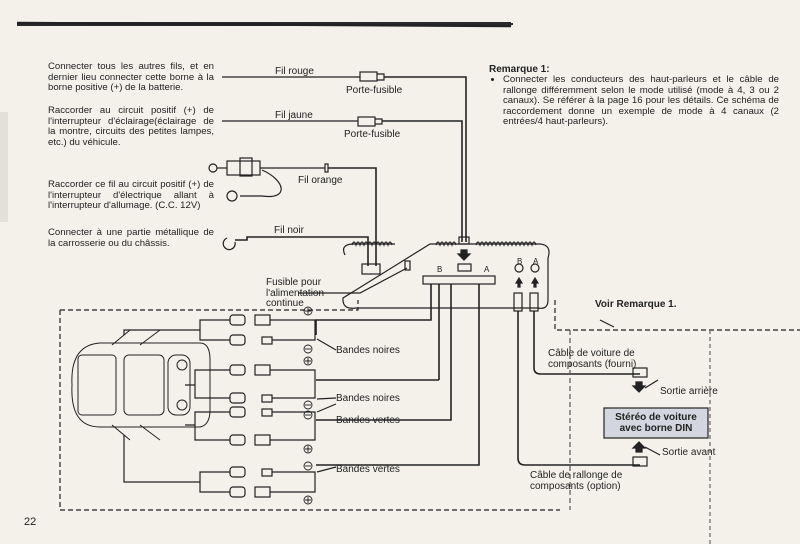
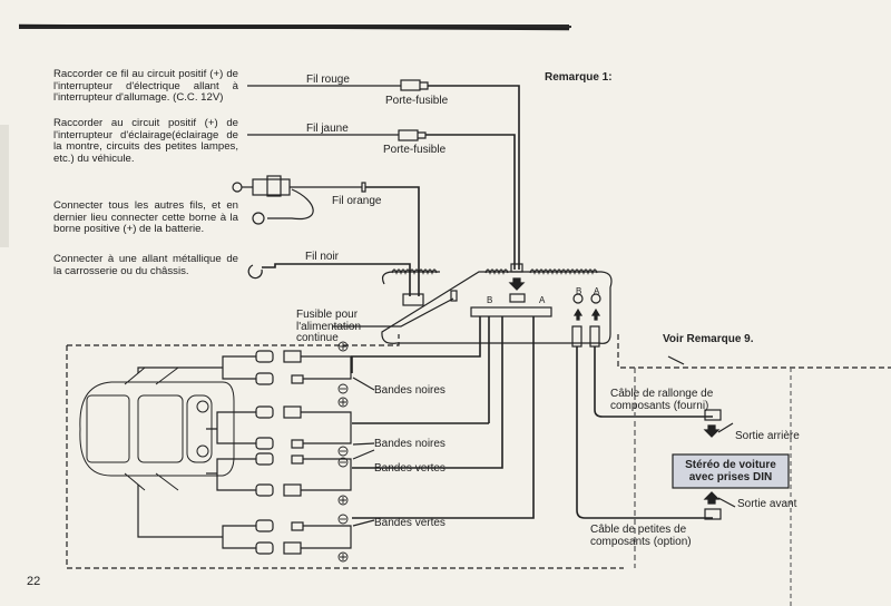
- Connecter tous les autres fils, et en dernier lieu connecter cette borne à la borne positive (+) de la batterie.
+ Raccorder ce fil au circuit positif (+) de l'interrupteur d'électrique allant à l'interrupteur d'allumage. (C.C. 12V)
  Raccorder au circuit positif (+) de l'interrupteur d'éclairage(éclairage de la montre, circuits des petites lampes, etc.) du véhicule.
- Raccorder ce fil au circuit positif (+) de l'interrupteur d'électrique allant à l'interrupteur d'allumage. (C.C. 12V)
+ Connecter tous les autres fils, et en dernier lieu connecter cette borne à la borne positive (+) de la batterie.
- Connecter à une partie métallique de la carrosserie ou du châssis.
+ Connecter à une allant métallique de la carrosserie ou du châssis.
  Fil rouge
  Porte-fusible
  Fil jaune
  Porte-fusible
  Fil orange
  Fil noir
  Fusible pour l'alimentation continue
  B
  A
  B
  A
  Remarque 1:
- Connecter les conducteurs des haut-parleurs et le câble de rallonge différemment selon le mode utilisé (mode à 4, 3 ou 2 canaux). Se référer à la page 16 pour les détails. Ce schéma de raccordement donne un exemple de mode à 4 canaux (2 entrées/4 haut-parleurs).
- Voir Remarque 1.
+ Voir Remarque 9.
  Bandes noires
  Bandes noires
  Bandes vertes
  Bandes vertes
- Câble de voiture de composants (fourni)
+ Câble de rallonge de composants (fourni)
- Câble de rallonge de composants (option)
+ Câble de petites de composants (option)
  Sortie arrière
  Sortie avant
- Stéréo de voiture avec borne DIN
+ Stéréo de voiture avec prises DIN
  22
